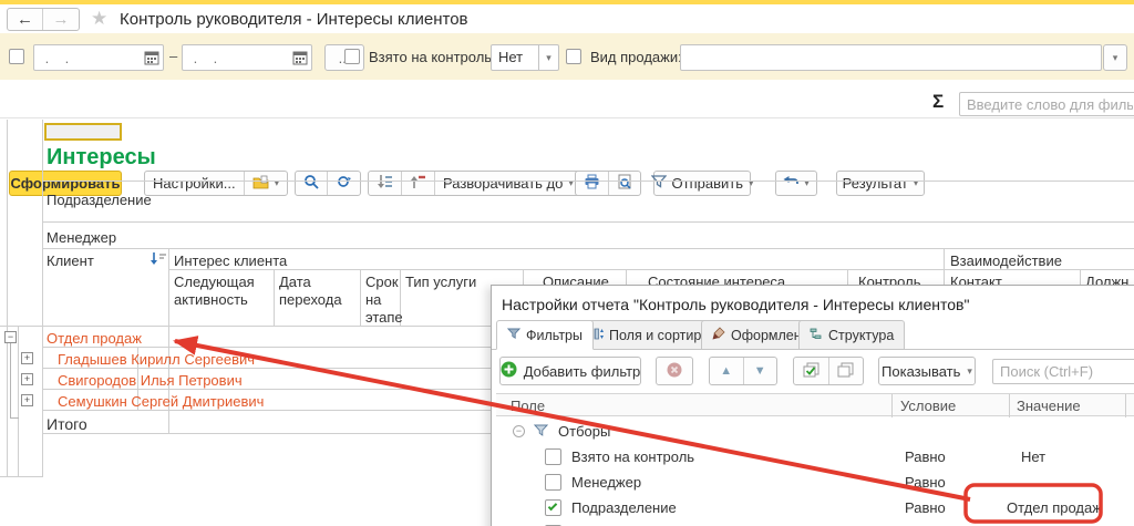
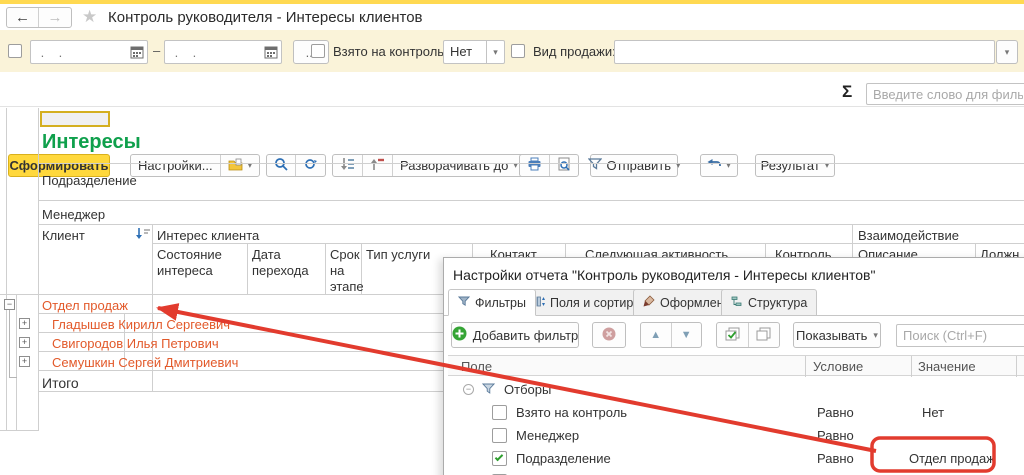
  ←
  →
  ★
  Контроль руководителя - Интересы клиентов
  . .
  –
  . .
  Взято на контроль
  Нет
  ▾
  Вид продажи
  ▾
  Сформировать
  Настройки...
  ▾
  Разворачивать до
  ▾
  Отправить
  ▾
  ▾
  Результат
  ▾
  Σ
  Введите слово для филь
  Интересы
  Подразделение
  Менеджер
  Клиент
  Интерес клиента
  Взаимодействие
- Следующая активность
+ Состояние интереса
  Дата перехода
  Срок на этапе
  Тип услуги
- Описание
+ Контакт
- Состояние интереса
+ Следующая активность
  Контроль
- Контакт
+ Описание
  Должн
  −
  +
  +
  +
  Отдел продаж
  Гладышев Кирилл Сергеевич
  Свигородов Илья Петрович
  Семушкин Сергей Дмитриевич
  Итого
  Настройки отчета "Контроль руководителя - Интересы клиентов"
  Фильтры
  Поля и сортир
  Оформле
  Структура
  Добавить фильтр
  ▲
  ▼
  Показывать
  ▾
  Поиск (Ctrl+F)
  Поле
  Условие
  Значение
  −
  Отборы
  Взято на контроль
  Равно
  Нет
  Менеджер
  Равно
  Подразделение
  Равно
  Отдел продаж
